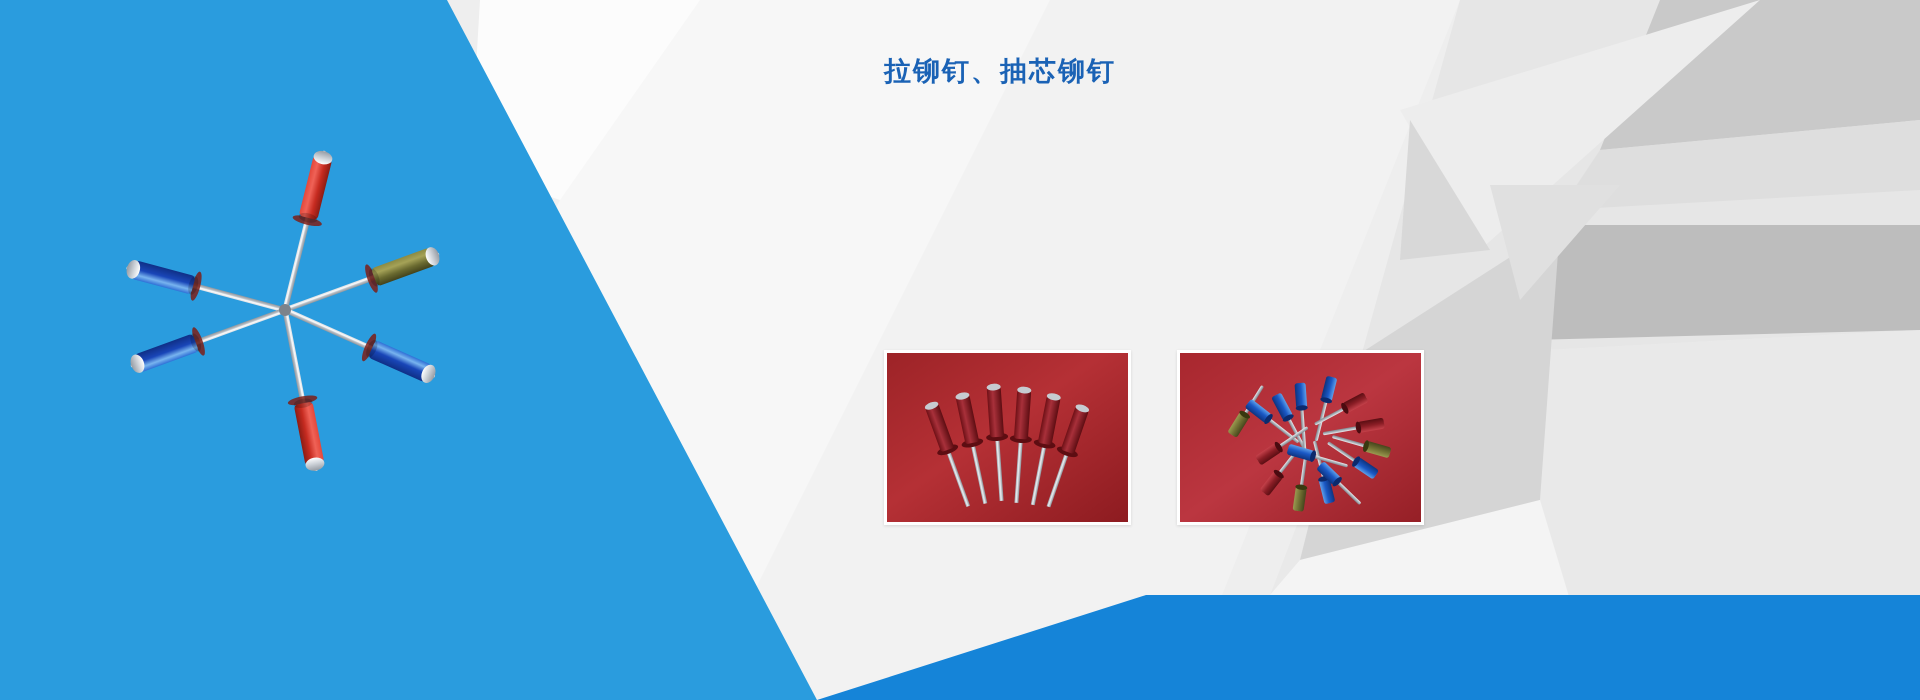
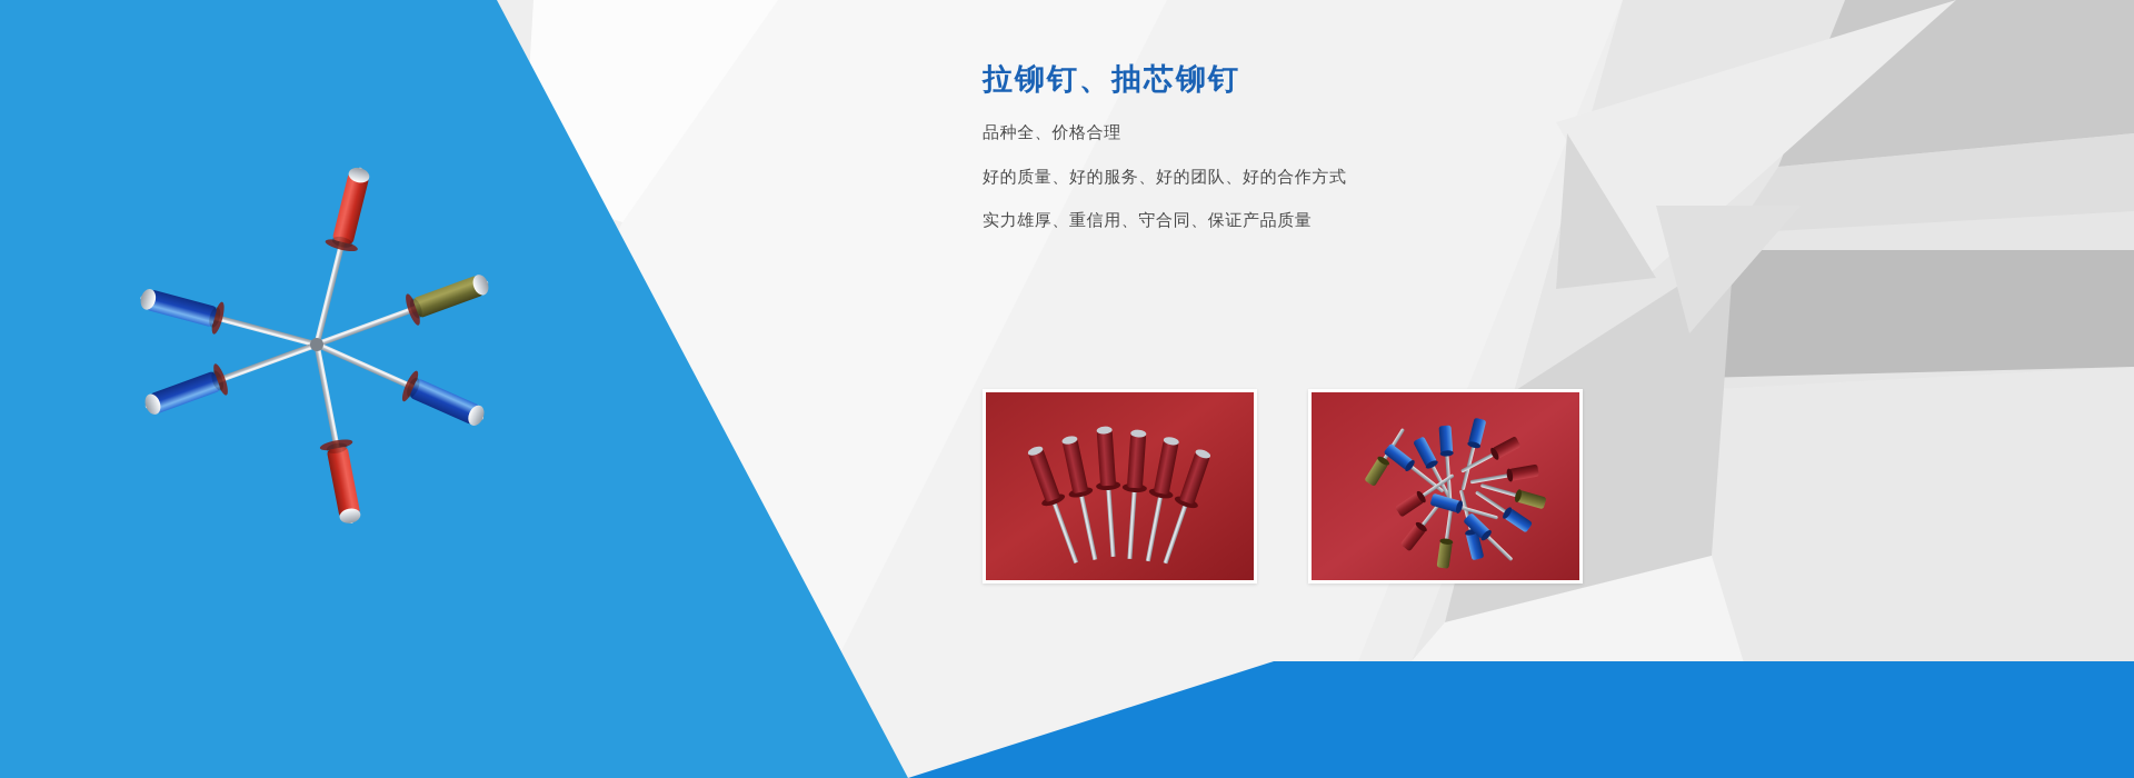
  拉铆钉、抽芯铆钉
+ 品种全、价格合理
+ 好的质量、好的服务、好的团队、好的合作方式
+ 实力雄厚、重信用、守合同、保证产品质量
